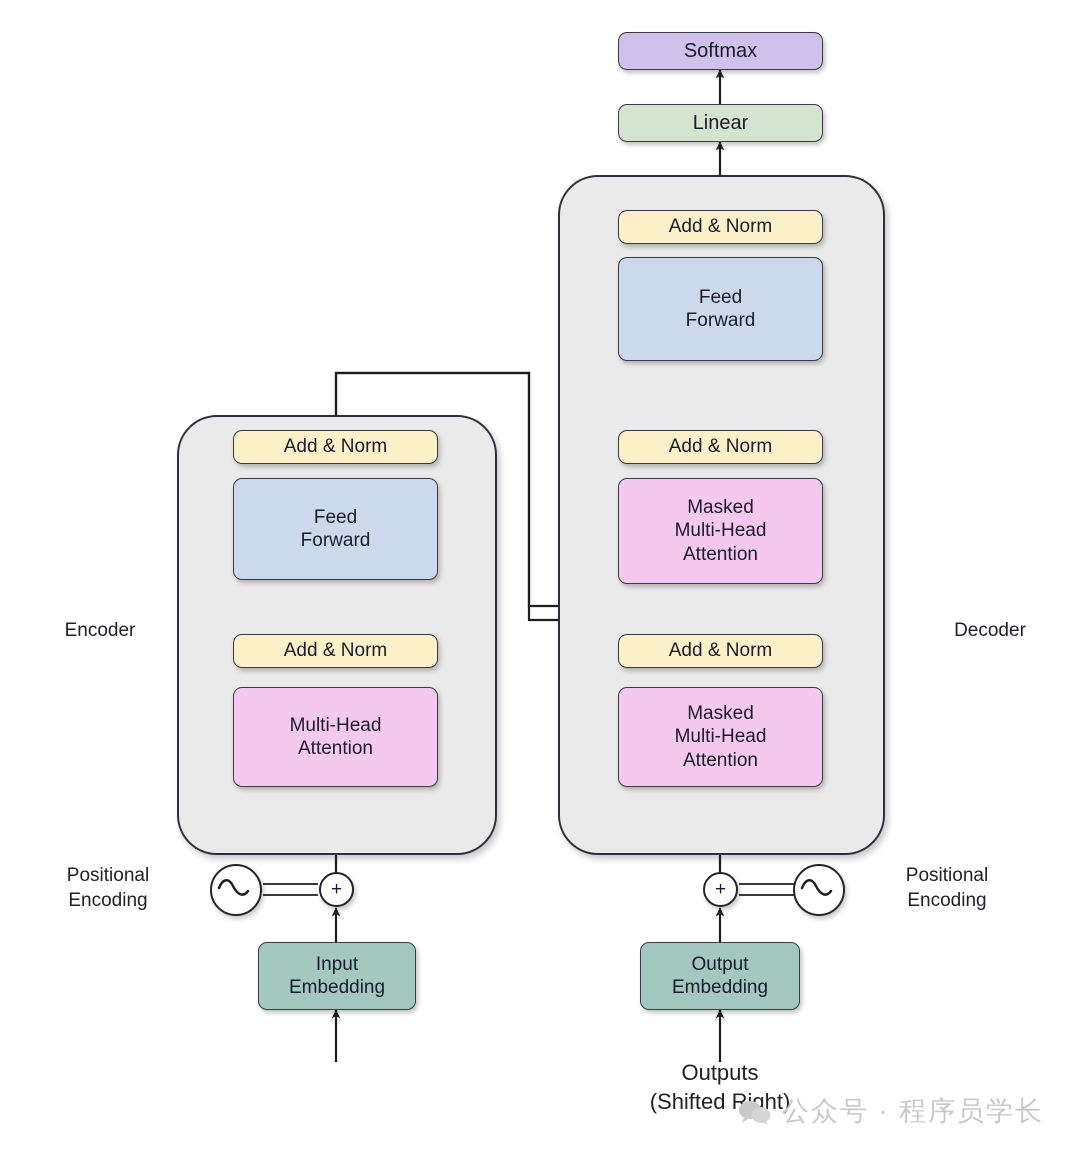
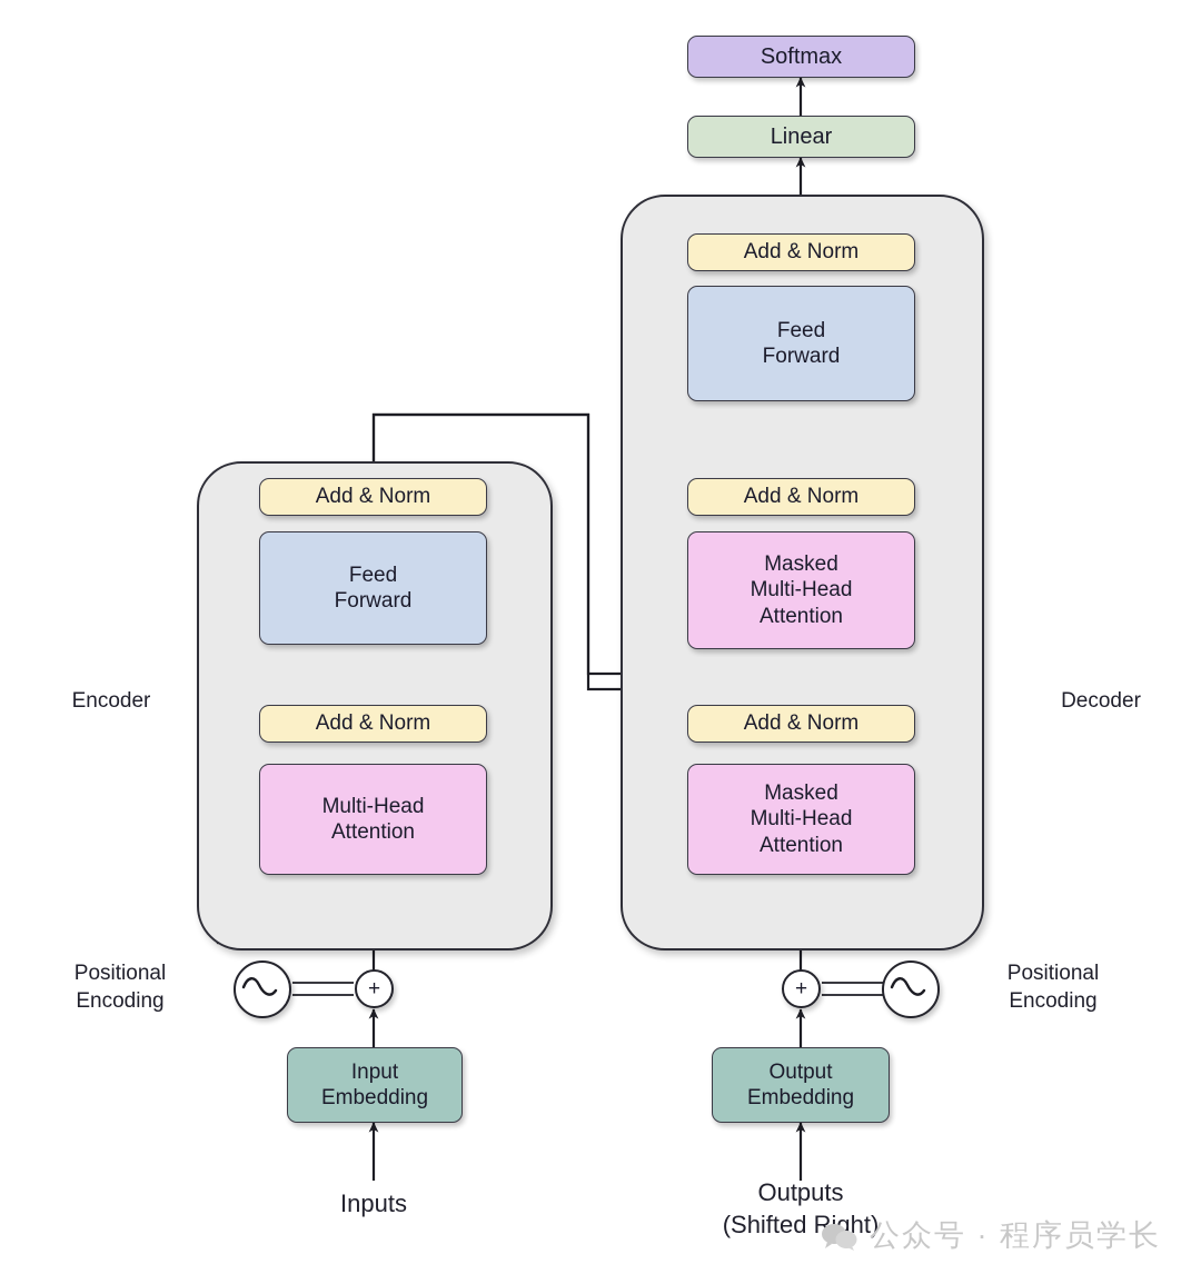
  Softmax
  Linear
  Add & Norm
  Feed
  Forward
  Add & Norm
  Masked
  Multi-Head
  Attention
  Add & Norm
  Masked
  Multi-Head
  Attention
  Output
  Embedding
  Add & Norm
  Feed
  Forward
  Add & Norm
  Multi-Head
  Attention
  Input
  Embedding
  +
  +
  Encoder
  Decoder
  Positional
  Encoding
  Positional
  Encoding
+ Inputs
  Outputs
  (Shifted Rght)
  公众号 · 程序员学长
